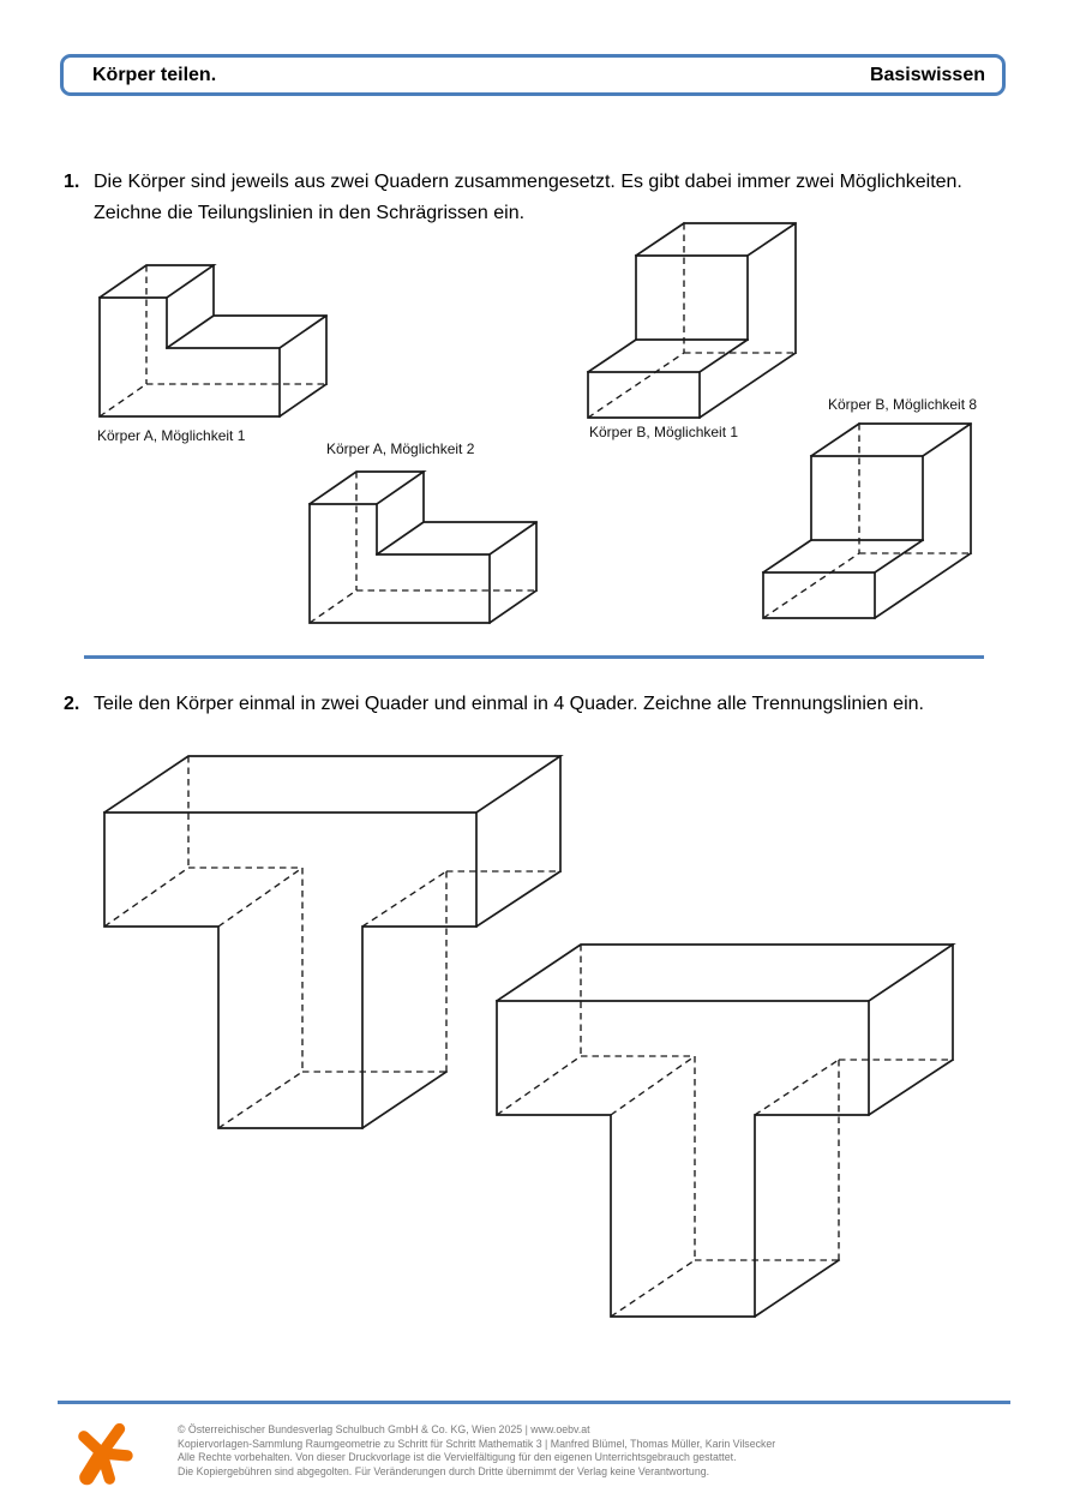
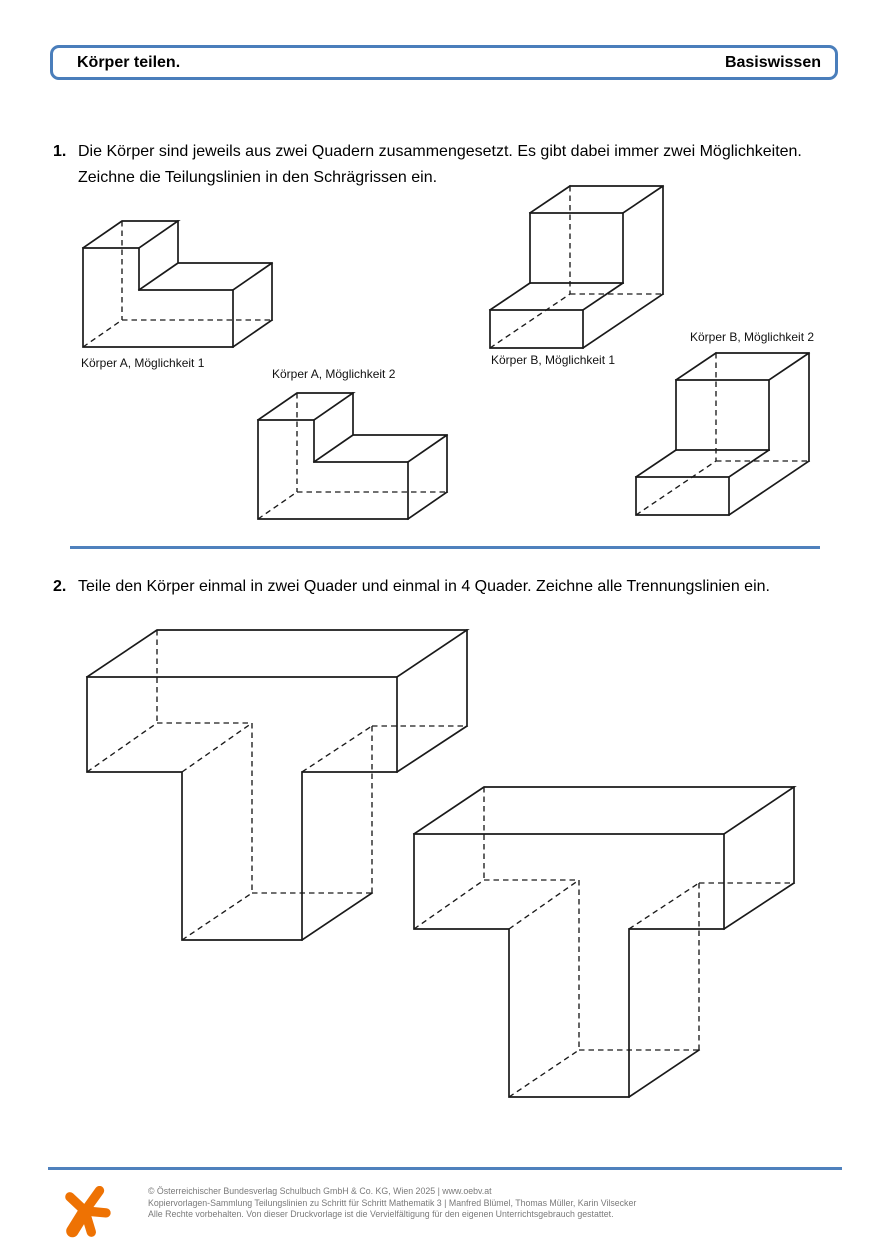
  Körper teilen.
  Basiswissen
  1.
  Die Körper sind jeweils aus zwei Quadern zusammengesetzt. Es gibt dabei immer zwei Möglichkeiten. Zeichne die Teilungslinien in den Schrägrissen ein.
  2.
  Teile den Körper einmal in zwei Quader und einmal in 4 Quader. Zeichne alle Trennungslinien ein.
  Körper A, Möglichkeit 1
  Körper A, Möglichkeit 2
  Körper B, Möglichkeit 1
- Körper B, Möglichkeit 8
+ Körper B, Möglichkeit 2
  © Österreichischer Bundesverlag Schulbuch GmbH & Co. KG, Wien 2025 | www.oebv.at
- Kopiervorlagen-Sammlung Raumgeometrie zu Schritt für Schritt Mathematik 3 | Manfred Blümel, Thomas Müller, Karin Vilsecker
+ Kopiervorlagen-Sammlung Teilungslinien zu Schritt für Schritt Mathematik 3 | Manfred Blümel, Thomas Müller, Karin Vilsecker
  Alle Rechte vorbehalten. Von dieser Druckvorlage ist die Vervielfältigung für den eigenen Unterrichtsgebrauch gestattet.
- Die Kopiergebühren sind abgegolten. Für Veränderungen durch Dritte übernimmt der Verlag keine Verantwortung.
